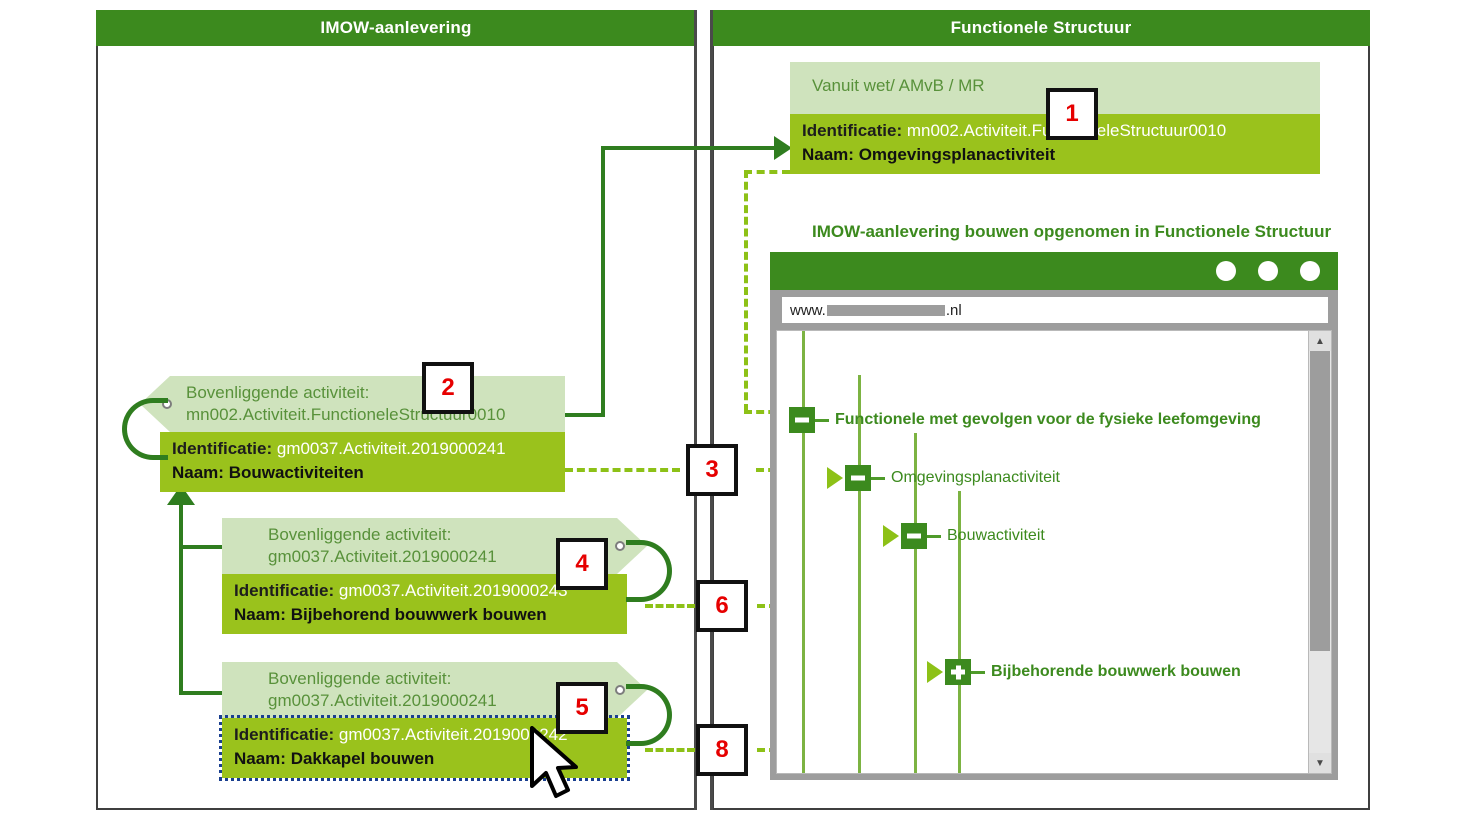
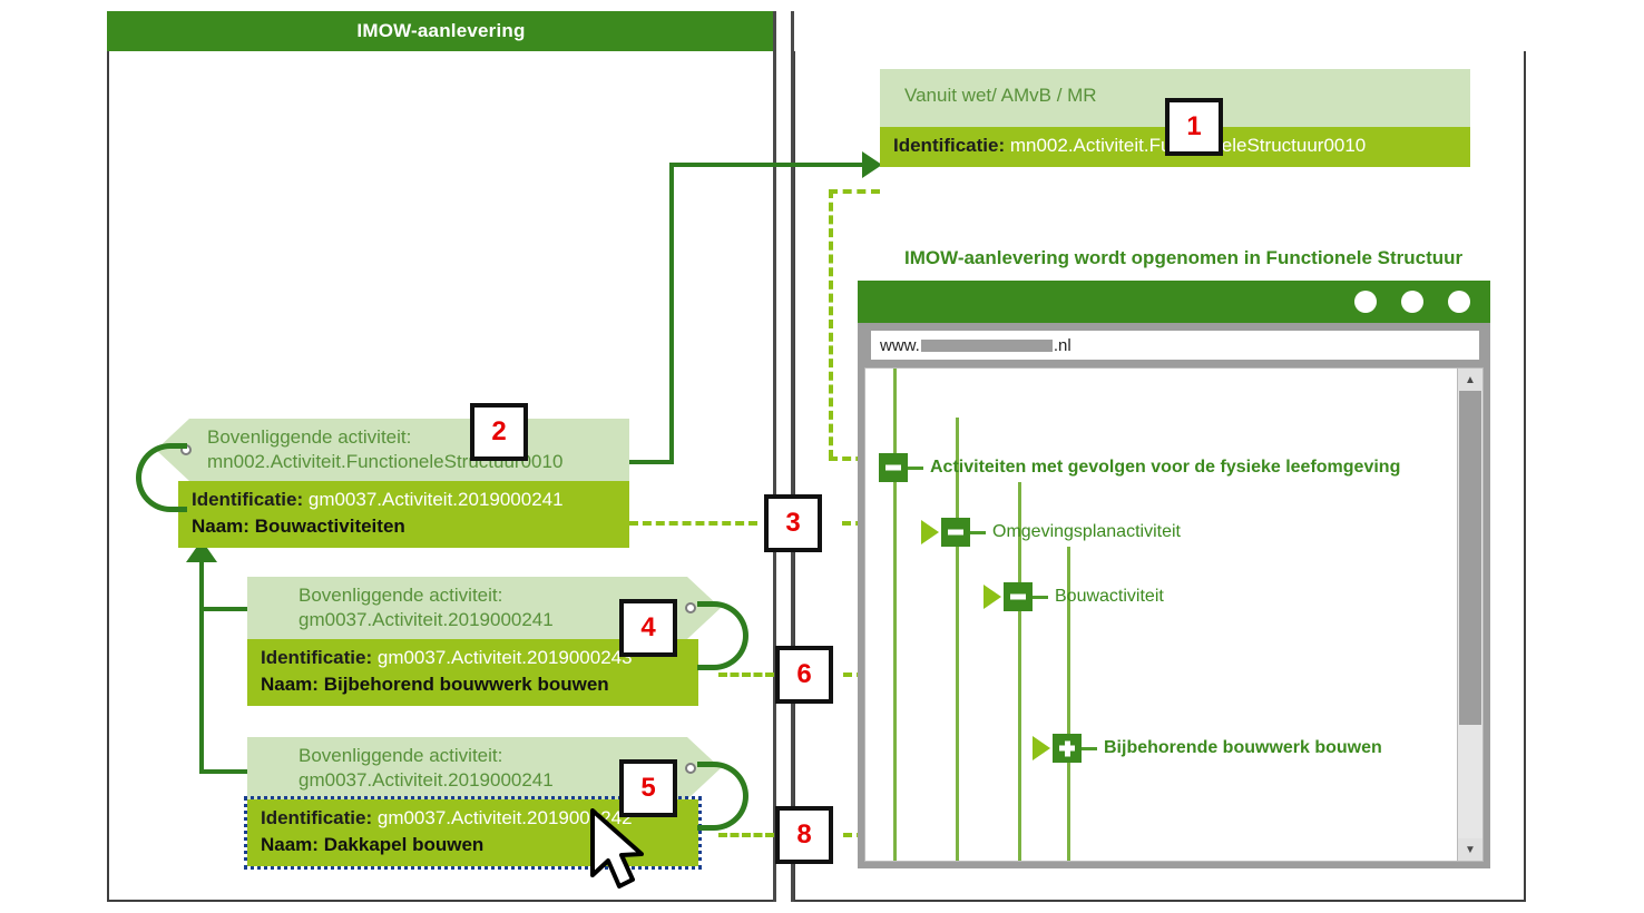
  IMOW-aanlevering
- Functionele Structuur
  Bovenliggende activiteit:
  mn002.Activiteit.FunctioneleStructuur0010
  Identificatie: gm0037.Activiteit.2019000241
  Naam: Bouwactiviteiten
  Bovenliggende activiteit:
  gm0037.Activiteit.2019000241
  Identificatie: gm0037.Activiteit.2019000243
  Naam: Bijbehorend bouwwerk bouwen
  Bovenliggende activiteit:
  gm0037.Activiteit.2019000241
  Identificatie: gm0037.Activiteit.201900242
  Naam: Dakkapel bouwen
  Vanuit wet/ AMvB / MR
  Identificatie: mn002.Activiteit.FeleStructuur0010
- Naam: Omgevingsplanactiviteit
- IMOW-aanlevering bouwen opgenomen in Functionele Structuur
+ IMOW-aanlevering wordt opgenomen in Functionele Structuur
  www.
  .nl
- Functionele met gevolgen voor de fysieke leefomgeving
+ Activiteiten met gevolgen voor de fysieke leefomgeving
  Omgevingsplanactiviteit
  Bouwactiviteit
  Bijbehorende bouwwerk bouwen
  ▲
  ▼
  1
  2
  3
  4
  5
  6
  8
